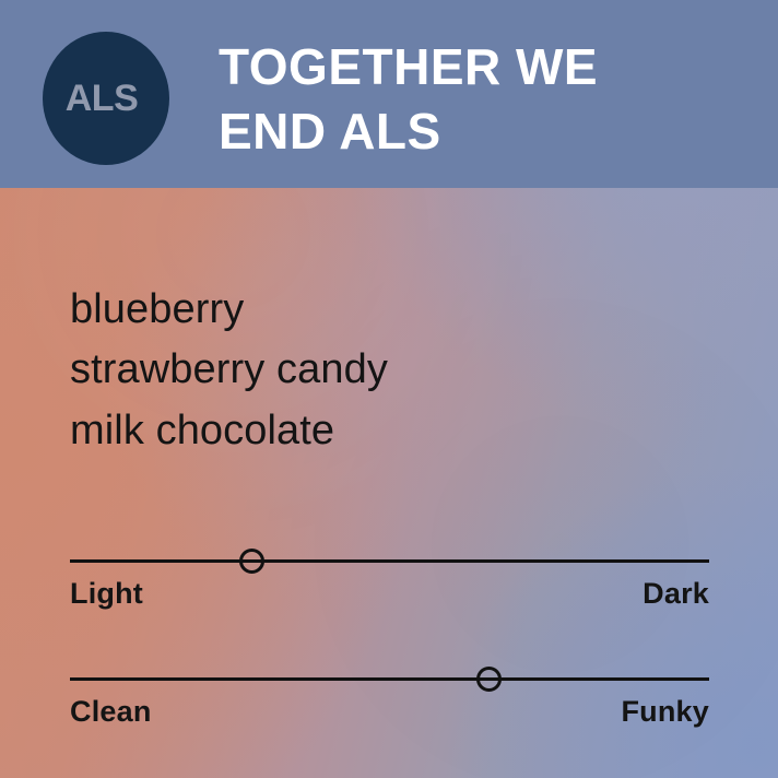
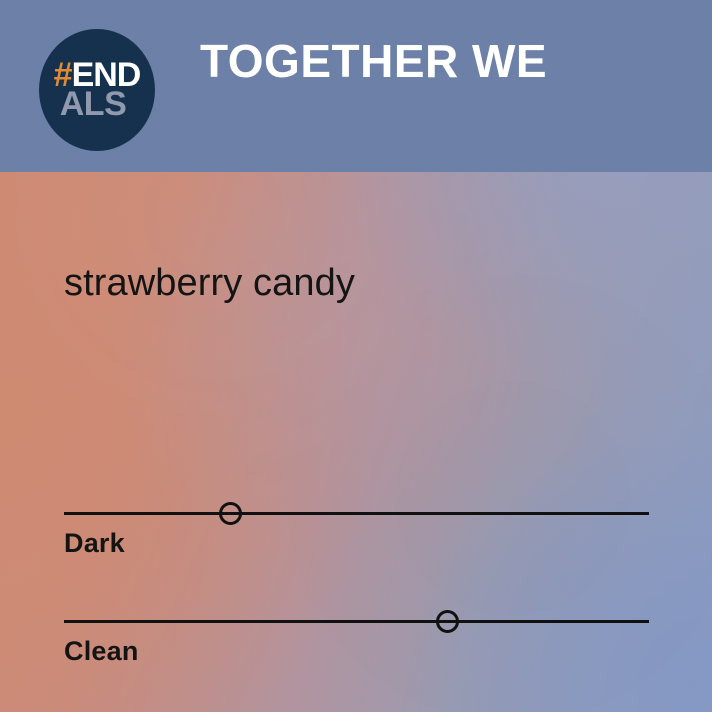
+ #END
  ALS
  TOGETHER WE
- END ALS
- blueberry
  strawberry candy
- milk chocolate
- Light
  Dark
  Clean
- Funky
